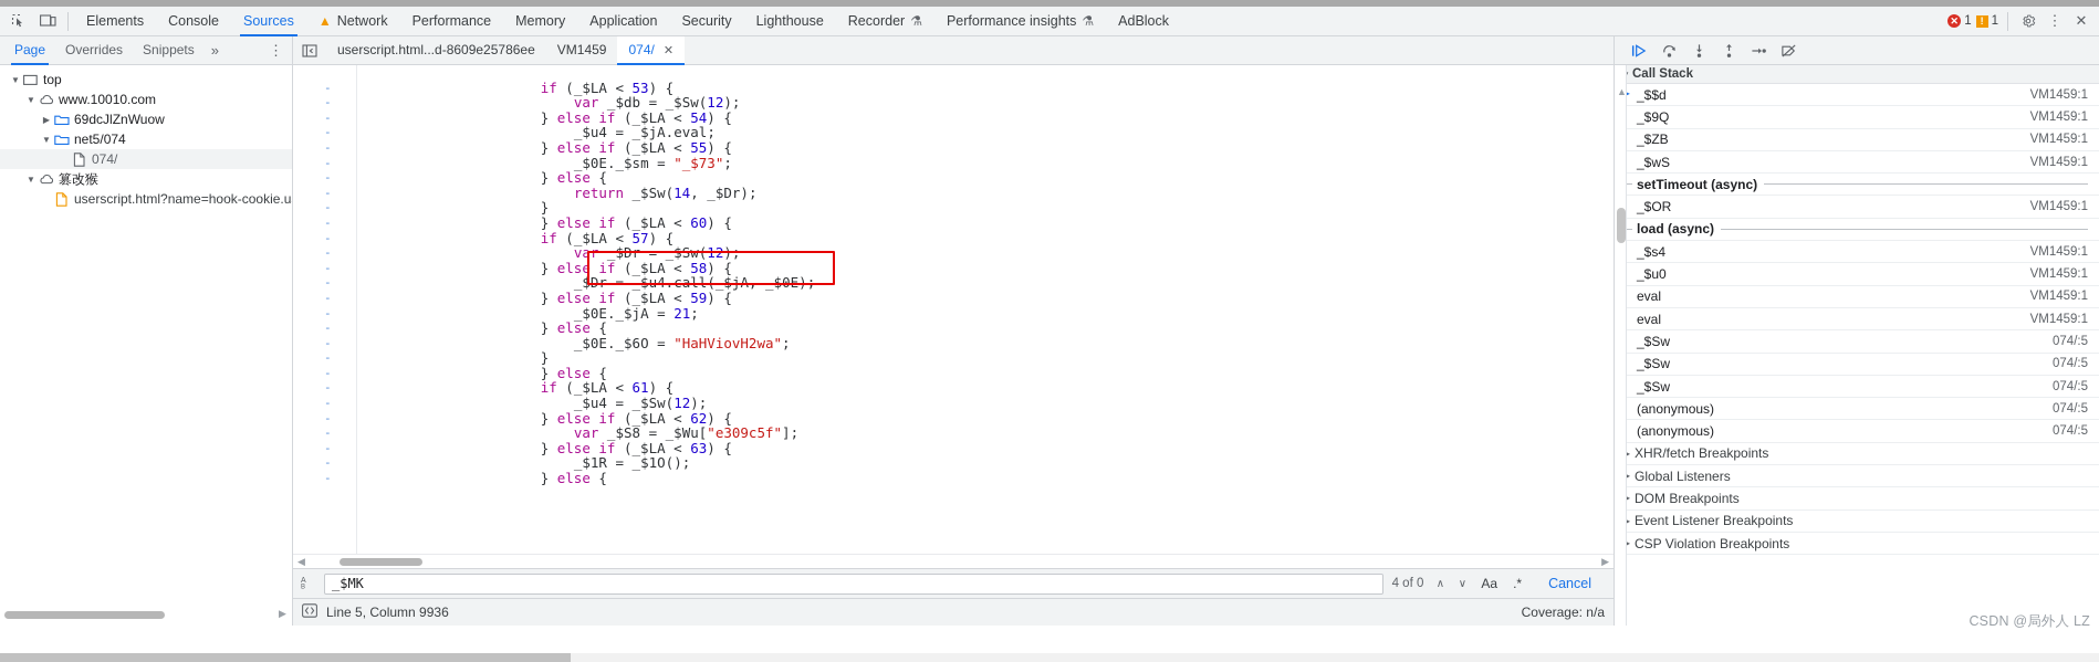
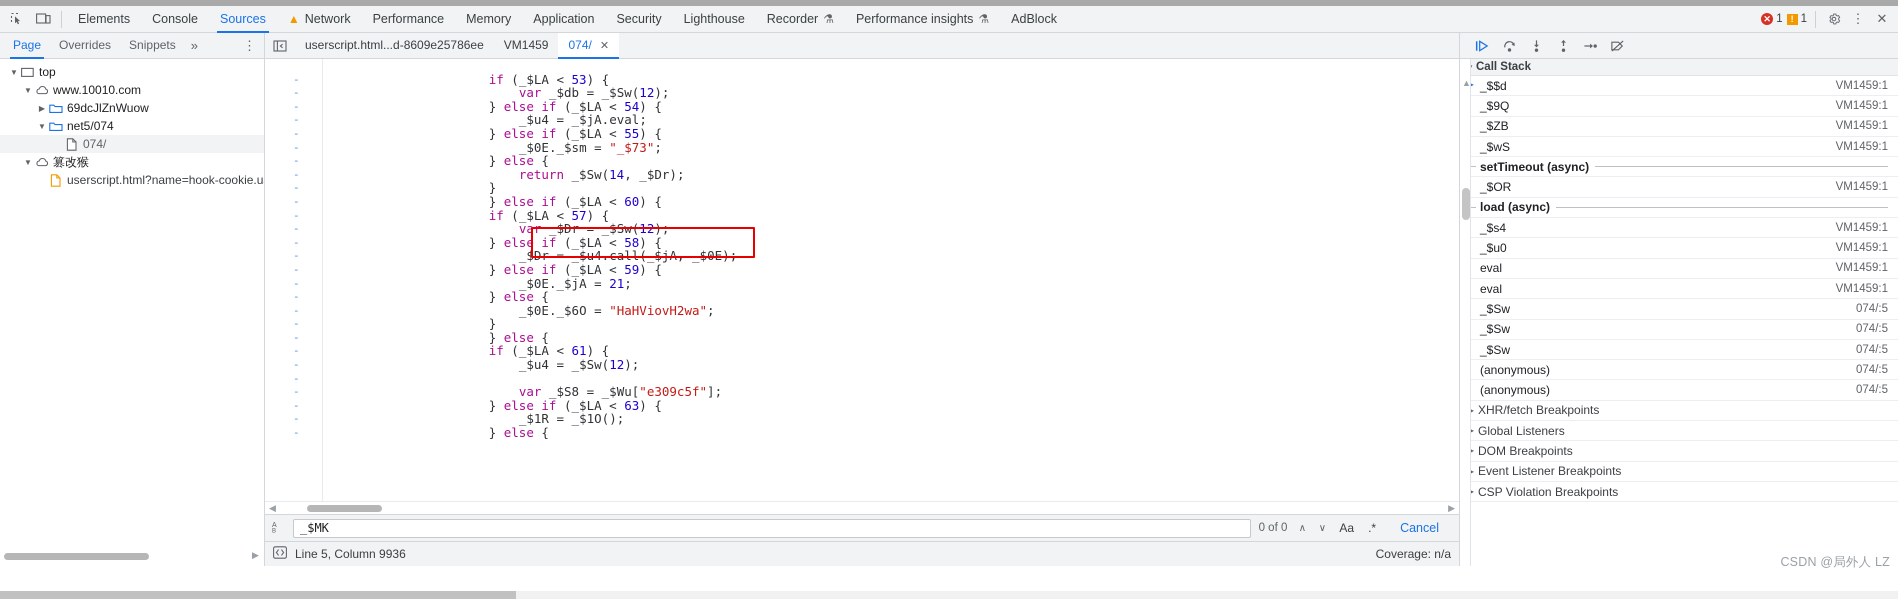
  Elements
  Console
  Sources
  ▲
  Network
  Performance
  Memory
  Application
  Security
  Lighthouse
  Recorder
  ⚗
  Performance insights
  ⚗
  AdBlock
  ✕
  1
  !
  1
  ⋮
  ✕
  Page
  Overrides
  Snippets
  »
  ⋮
  userscript.html...d-8609e25786ee
  VM1459
  074/
  ✕
  ▼
  top
  ▼
  www.10010.com
  ▶
  69dcJlZnWuow
  ▼
  net5/074
  074/
  ▼
  篡改猴
  userscript.html?name=hook-cookie.u
  ▶
  -
  if (_$LA < 53) {
  -
  var _$db = _$Sw(12);
  -
  } else if (_$LA < 54) {
  -
  _$u4 = _$jA.eval;
  -
  } else if (_$LA < 55) {
  -
  _$0E._$sm = "_$73";
  -
  } else {
  -
  return _$Sw(14, _$Dr);
  -
  }
  -
  } else if (_$LA < 60) {
  -
  if (_$LA < 57) {
  -
  var _$Dr = _$Sw(12);
  -
  } else if (_$LA < 58) {
  -
  _$Dr = _$u4.call(_$jA, _$0E);
  -
  } else if (_$LA < 59) {
  -
  _$0E._$jA = 21;
  -
  } else {
  -
  _$0E._$6O = "HaHViovH2wa";
  -
  }
  -
  } else {
  -
  if (_$LA < 61) {
  -
  _$u4 = _$Sw(12);
  -
- } else if (_$LA < 62) {
  -
  var _$S8 = _$Wu["e309c5f"];
  -
  } else if (_$LA < 63) {
  -
  _$1R = _$1O();
  -
  } else {
  ◀
  ▶
  _$MK
- 4 of 0
+ 0 of 0
  ∧
  ∨
  Aa
  .*
  Cancel
  Line 5, Column 9936
  Coverage: n/a
  Call Stack
  _$$d
  VM1459:1
  _$9Q
  VM1459:1
  _$ZB
  VM1459:1
  _$wS
  VM1459:1
  setTimeout (async)
  _$OR
  VM1459:1
  load (async)
  _$s4
  VM1459:1
  _$u0
  VM1459:1
  eval
  VM1459:1
  eval
  VM1459:1
  _$Sw
  074/:5
  _$Sw
  074/:5
  _$Sw
  074/:5
  (anonymous)
  074/:5
  (anonymous)
  074/:5
  ▶
  XHR/fetch Breakpoints
  ▶
  Global Listeners
  ▶
  DOM Breakpoints
  ▶
  Event Listener Breakpoints
  ▶
  CSP Violation Breakpoints
  ▲
  CSDN @局外人 LZ
